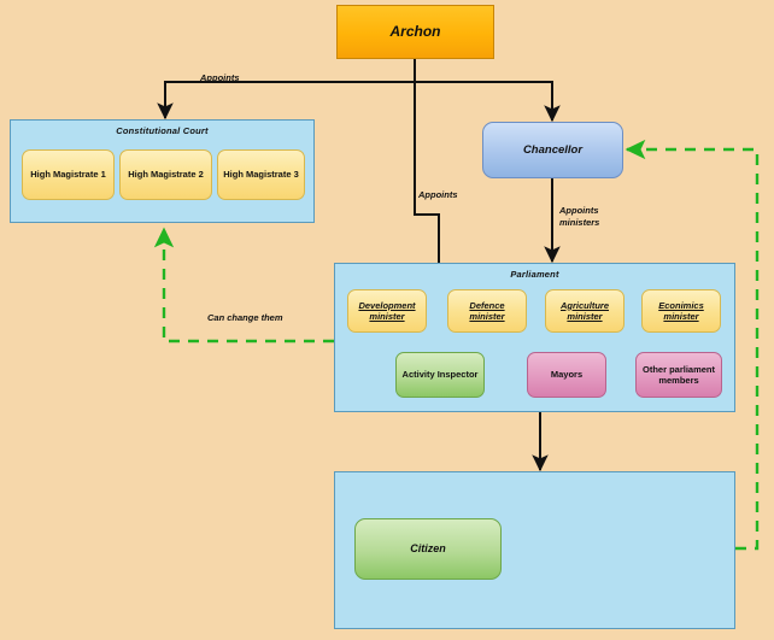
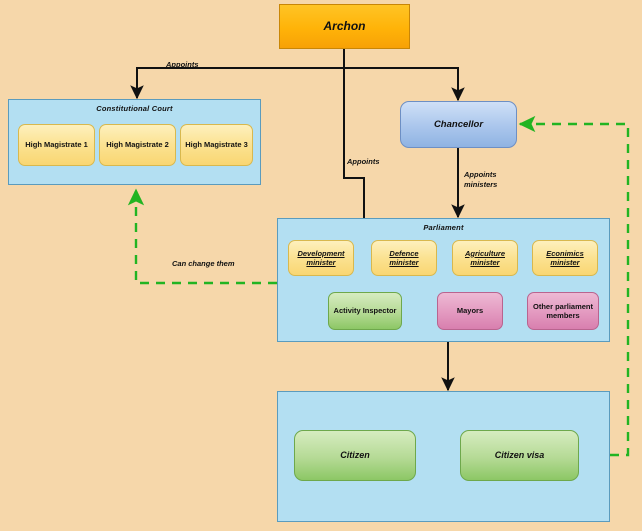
  Archon
  Constitutional Court
  High Magistrate 1
  High Magistrate 2
  High Magistrate 3
  Chancellor
  Parliament
  Development minister
  Defence minister
  Agriculture minister
  Econimics minister
  Activity Inspector
  Mayors
  Other parliament members
  Citizen
+ Citizen visa
  Appoints
  Appoints
  Appoints
  ministers
  Can change them
